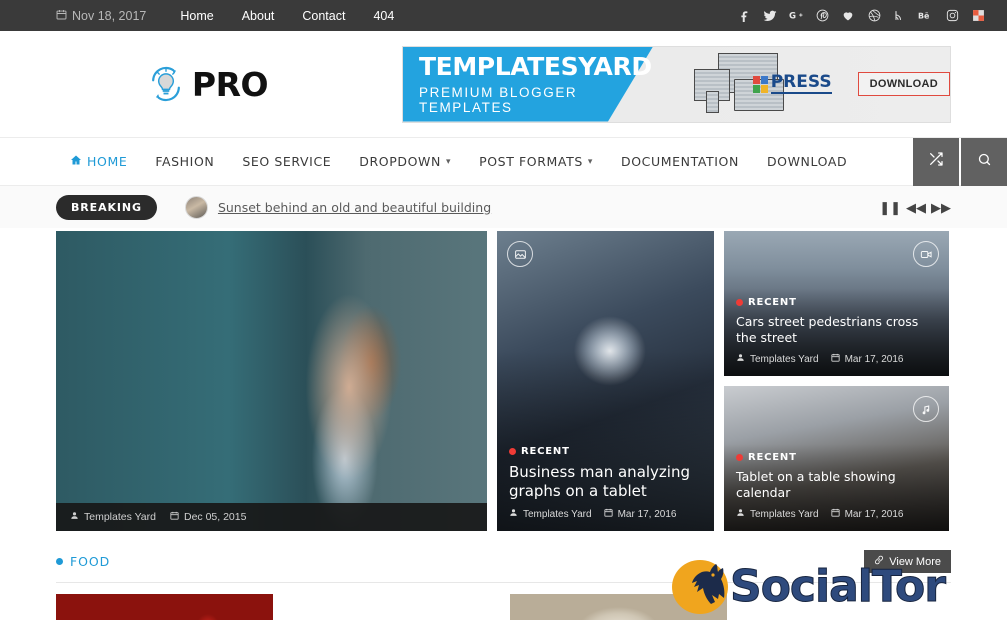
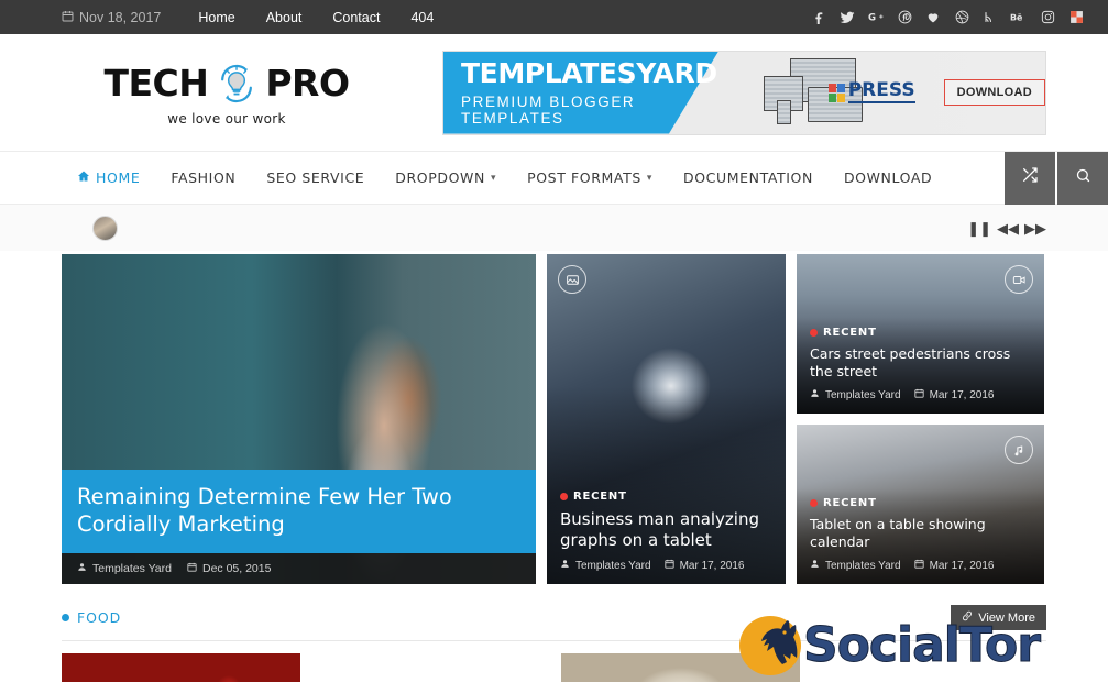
  Nov 18, 2017
  Home
  About
  Contact
  404
  G
  Bē
+ TECH
  PRO
+ we love our work
  TEMPLATESYARD
  PREMIUM BLOGGER TEMPLATES
  PRESS
  DOWNLOAD
  HOME
  FASHION
  SEO SERVICE
  DROPDOWN
  ▾
  POST FORMATS
  ▾
  DOCUMENTATION
  DOWNLOAD
- BREAKING
- Sunset behind an old and beautiful building
  ❚❚
  ◀◀
  ▶▶
+ Remaining Determine Few Her Two Cordially Marketing
  Templates Yard
  Dec 05, 2015
  RECENT
  Business man analyzing graphs on a tablet
  Templates Yard
  Mar 17, 2016
  RECENT
  Cars street pedestrians cross the street
  Templates Yard
  Mar 17, 2016
  RECENT
  Tablet on a table showing calendar
  Templates Yard
  Mar 17, 2016
  FOOD
  View More
  SocialTor
